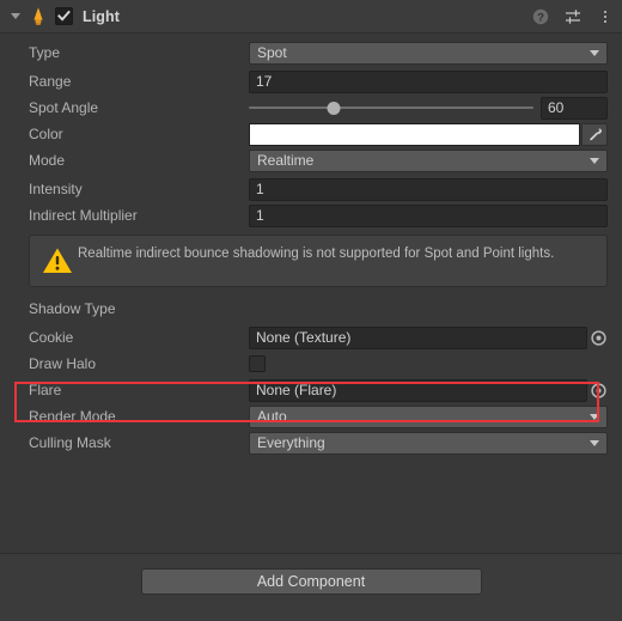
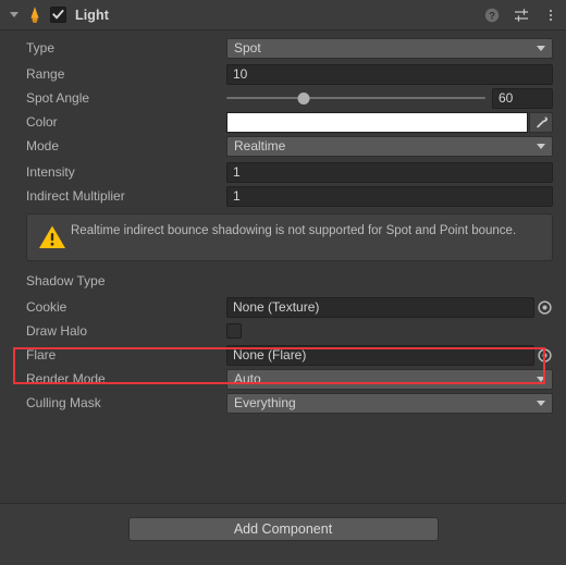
  Light
  ?
  Type
  Spot
  Range
- 17
+ 10
  Spot Angle
  60
  Color
  Mode
  Realtime
  Intensity
  1
  Indirect Multiplier
  1
- Realtime indirect bounce shadowing is not supported for Spot and Point lights.
+ Realtime indirect bounce shadowing is not supported for Spot and Point bounce.
  Shadow Type
  Cookie
  None (Texture)
  Draw Halo
  Flare
  None (Flare)
  Render Mode
  Auto
  Culling Mask
  Everything
  Add Component
